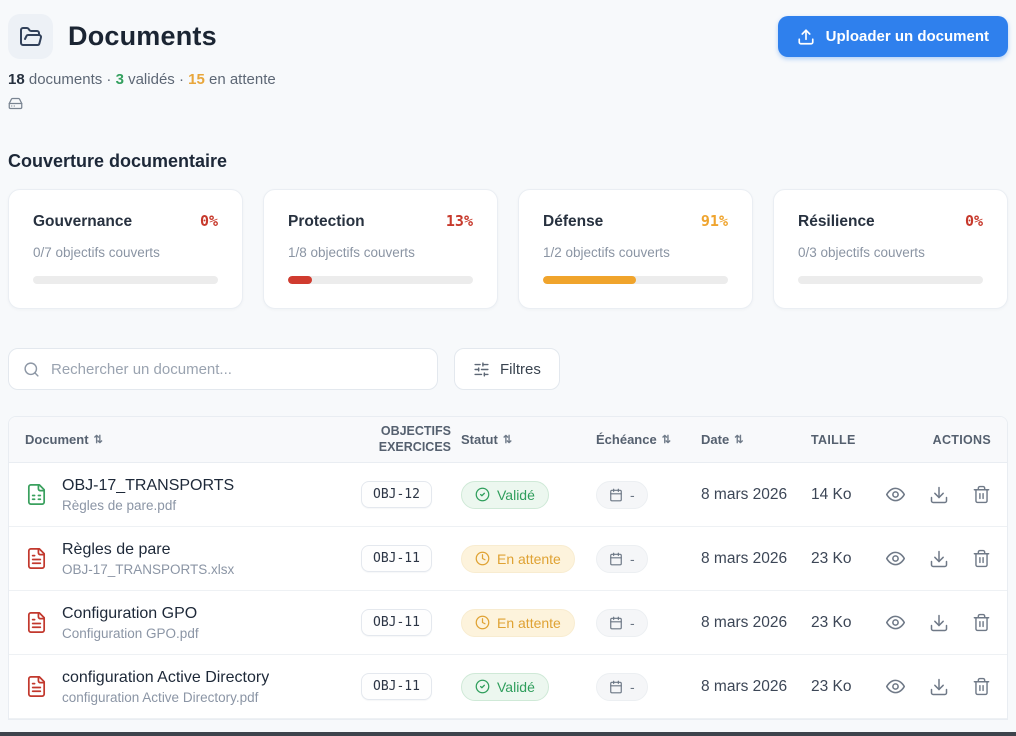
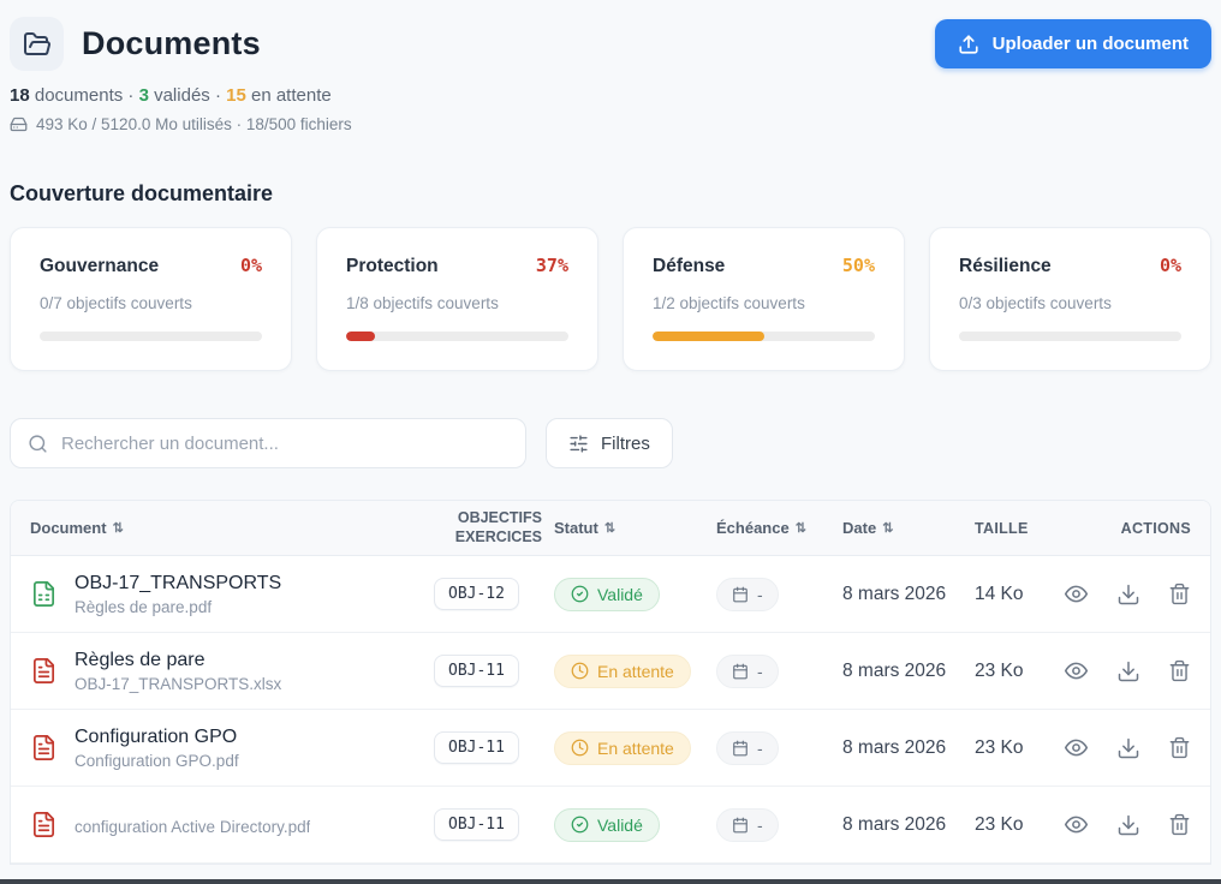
  Documents
  Uploader un document
  18 documents · 3 validés · 15 en attente
+ 493 Ko / 5120.0 Mo utilisés · 18/500 fichiers
  Couverture documentaire
  Gouvernance
  0%
  0/7 objectifs couverts
  Protection
- 13%
+ 37%
  1/8 objectifs couverts
  Défense
- 91%
+ 50%
  1/2 objectifs couverts
  Résilience
  0%
  0/3 objectifs couverts
  Rechercher un document...
  Filtres
  Document
  ⇅
  OBJECTIFS
  EXERCICES
  Statut
  ⇅
  Échéance
  ⇅
  Date
  ⇅
  TAILLE
  ACTIONS
  OBJ-17_TRANSPORTS
  Règles de pare.pdf
  OBJ-12
  Validé
  -
  8 mars 2026
  14 Ko
  Règles de pare
  OBJ-17_TRANSPORTS.xlsx
  OBJ-11
  En attente
  -
  8 mars 2026
  23 Ko
  Configuration GPO
  Configuration GPO.pdf
  OBJ-11
  En attente
  -
  8 mars 2026
  23 Ko
- configuration Active Directory
  configuration Active Directory.pdf
  OBJ-11
  Validé
  -
  8 mars 2026
  23 Ko
